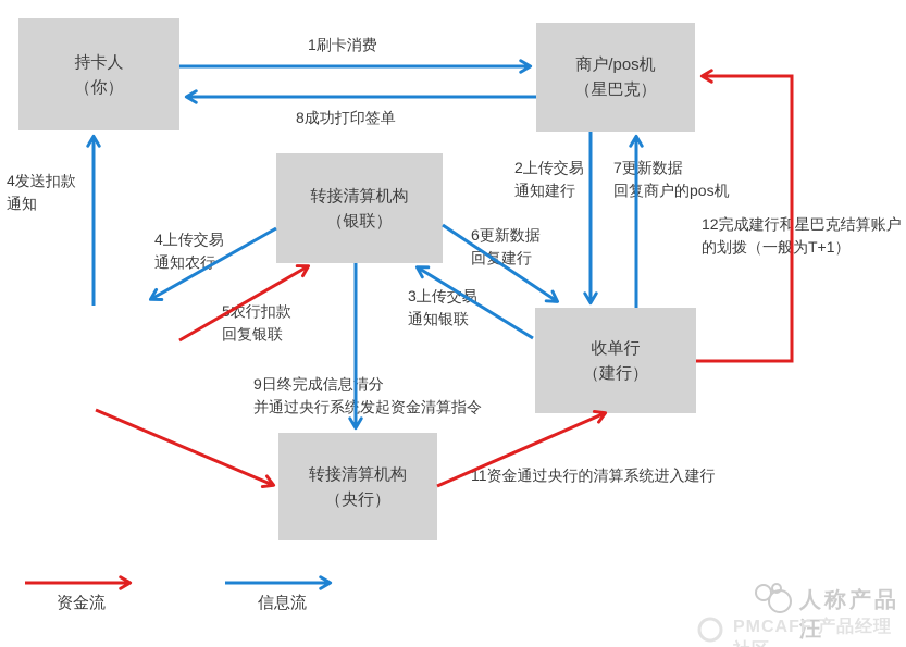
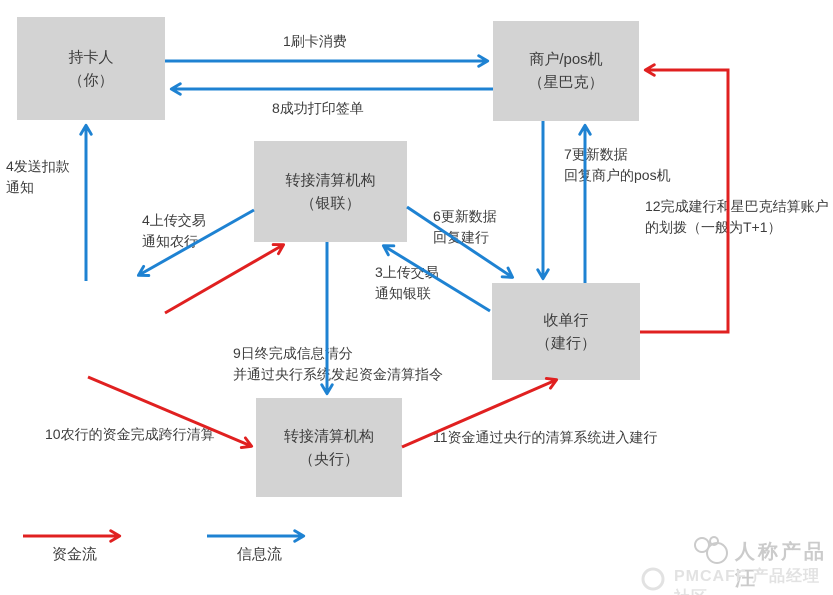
  持卡人
  （你）
  商户/pos机
  （星巴克）
  转接清算机构
  （银联）
  收单行
  （建行）
  转接清算机构
  （央行）
  1刷卡消费
  8成功打印签单
  4发送扣款
  通知
  4上传交易
  通知农行
- 5农行扣款
- 回复银联
- 2上传交易
- 通知建行
  7更新数据
  回商户的pos机
  6更新数据
  回建行
  3上传交易
  通知银联
  9日终完成信息清分
  并通过央行系统发起资金清算指令
+ 10农行的资金完成跨行清算
  11资金通过央行的清算系统进入建行
  12完成建行和星巴克结算账户
  的划拨（一般为T+1）
  资金流
  信息流
  人称产品汪
  PMCAFF 产品经理
